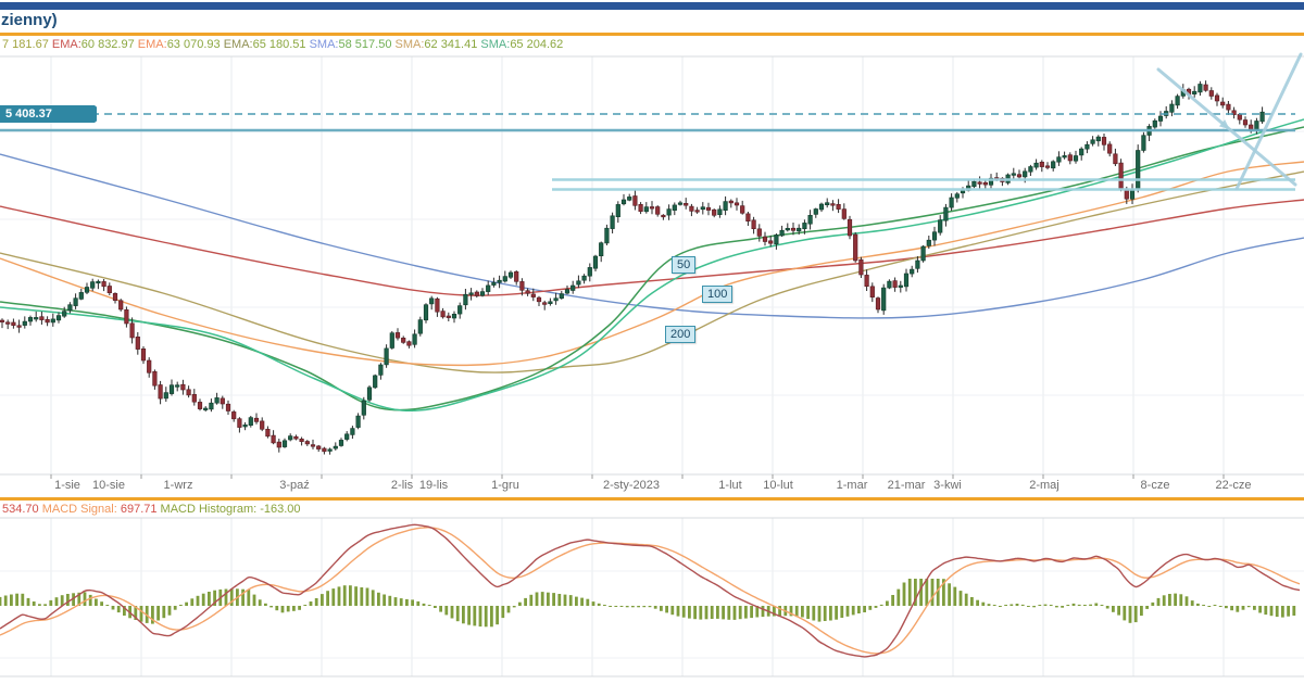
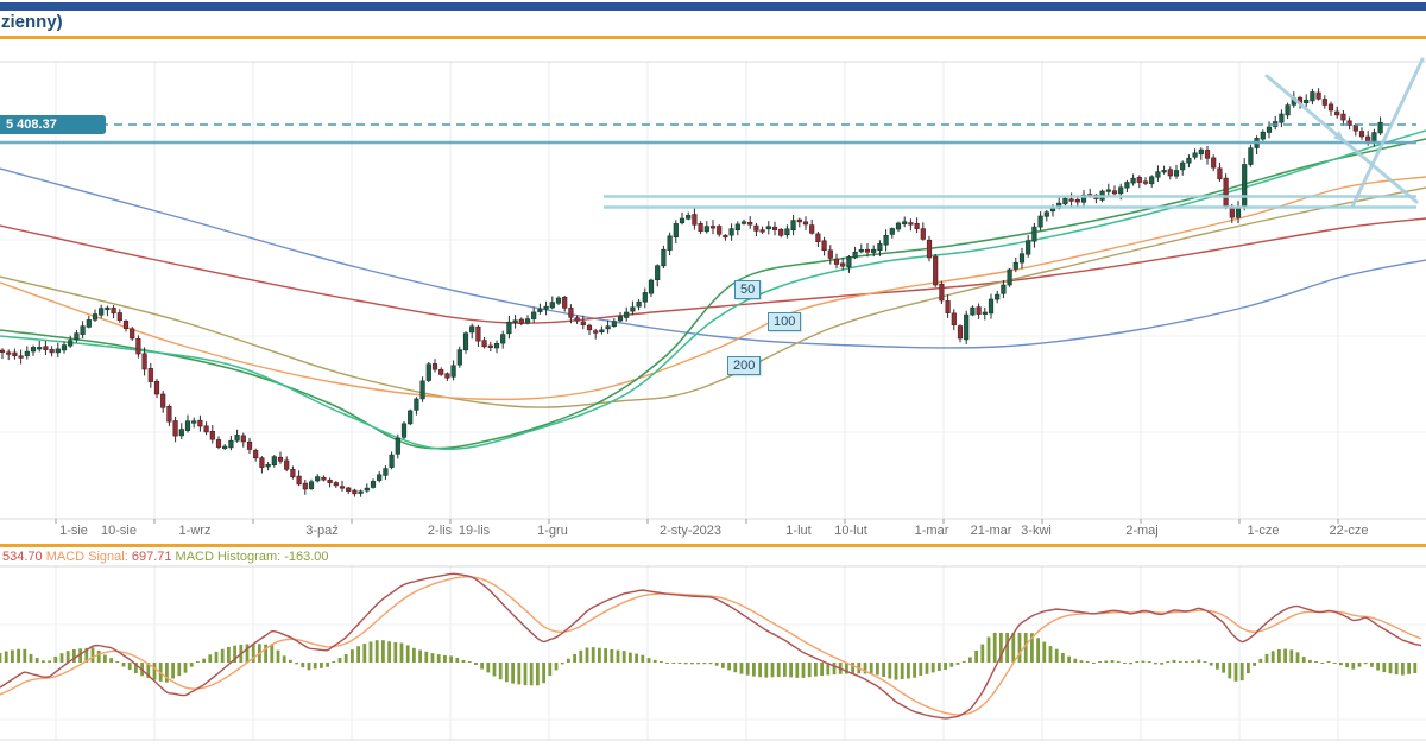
  zienny)
- 7 181.67 EMA:60 832.97 EMA:63 070.93 EMA:65 180.51 SMA:58 517.50 SMA:62 341.41 SMA:65 204.62
  5 408.37
  50
  100
  200
  1-sie
  10-sie
  1-wrz
  3-paź
  2-lis
  19-lis
  1-gru
  2-sty-2023
  1-lut
  10-lut
  1-mar
  21-mar
  3-kwi
  2-maj
- 8-cze
+ 1-cze
  22-cze
  534.70 MACD Signal: 697.71 MACD Histogram: -163.00
